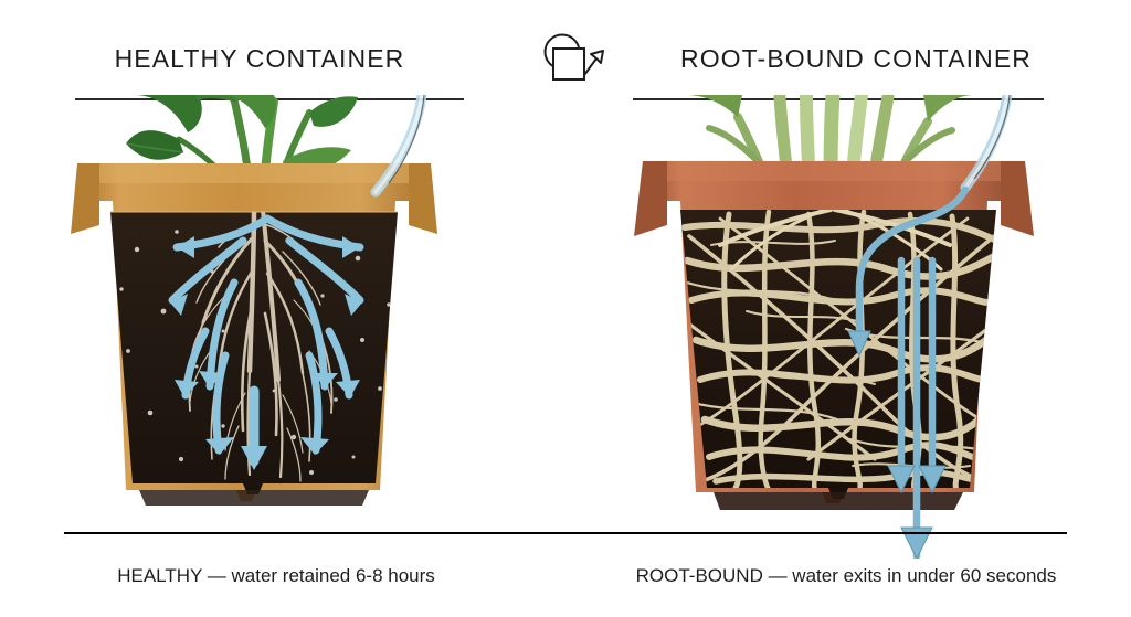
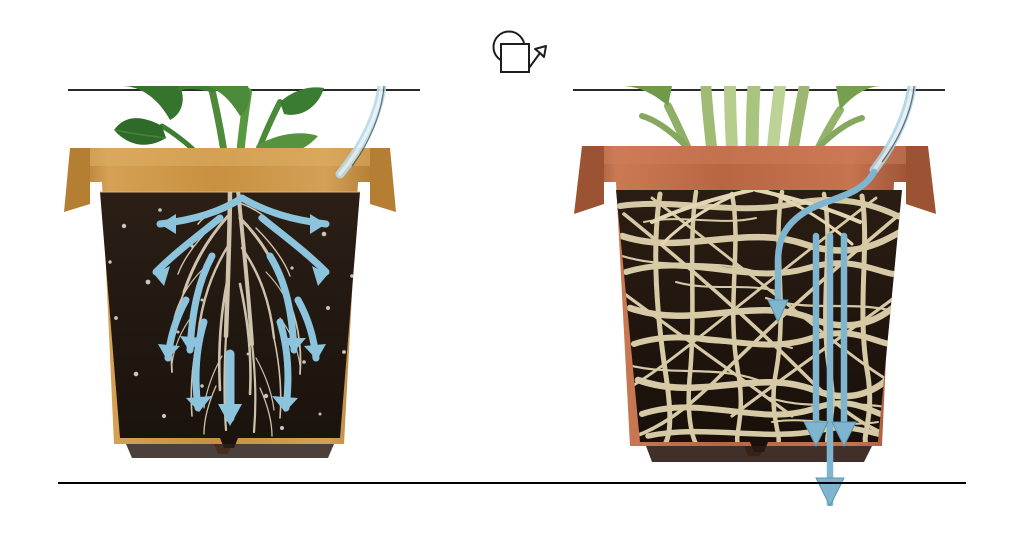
- HEALTHY CONTAINER
- ROOT-BOUND CONTAINER
- HEALTHY — water retained 6-8 hours
- ROOT-BOUND — water exits in under 60 seconds
